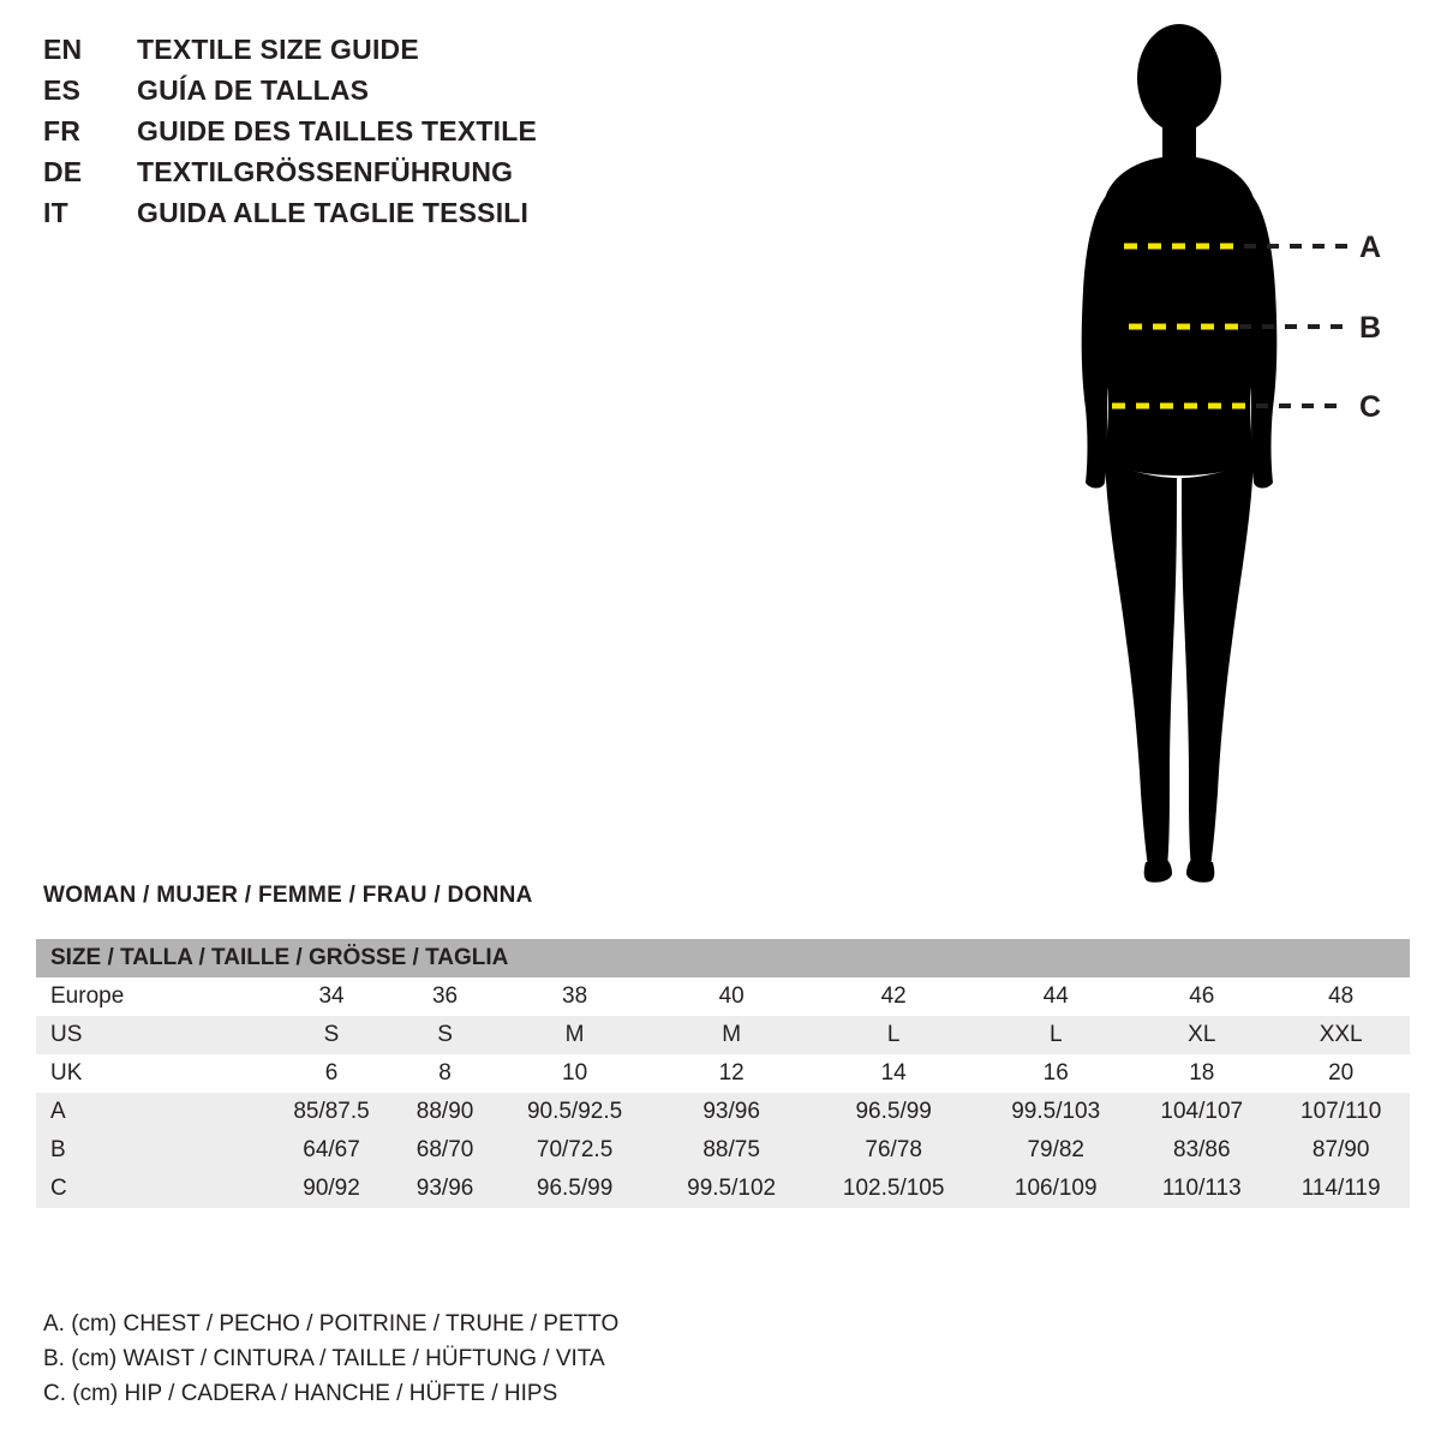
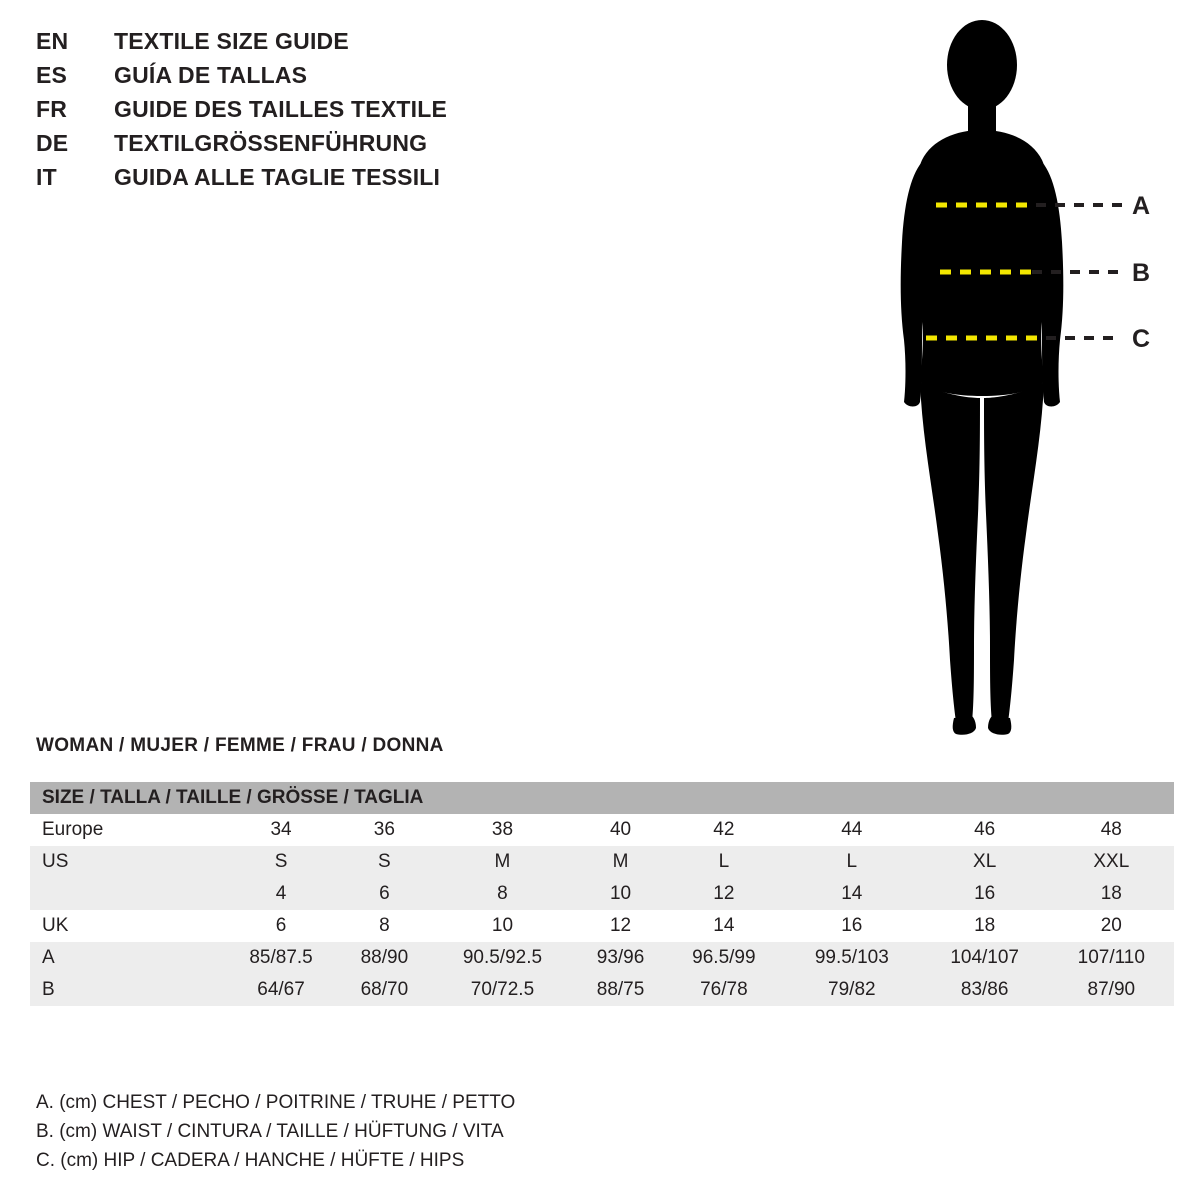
  EN
  TEXTILE SIZE GUIDE
  ES
  GUÍA DE TALLAS
  FR
  GUIDE DES TAILLES TEXTILE
  DE
  TEXTILGRÖSSENFÜHRUNG
  IT
  GUIDA ALLE TAGLIE TESSILI
  A
  B
  C
  WOMAN / MUJER / FEMME / FRAU / DONNA
  SIZE / TALLA / TAILLE / GRÖSSE / TAGLIA
  Europe	34	36	38	40	42	44	46	48
  US	S	S	M	M	L	L	XL	XXL
+ 	4	6	8	10	12	14	16	18
  UK	6	8	10	12	14	16	18	20
  A	85/87.5	88/90	90.5/92.5	93/96	96.5/99	99.5/103	104/107	107/110
  B	64/67	68/70	70/72.5	88/75	76/78	79/82	83/86	87/90
- C	90/92	93/96	96.5/99	99.5/102	102.5/105	106/109	110/113	114/119
  A. (cm) CHEST / PECHO / POITRINE / TRUHE / PETTO
  B. (cm) WAIST / CINTURA / TAILLE / HÜFTUNG / VITA
  C. (cm) HIP / CADERA / HANCHE / HÜFTE / HIPS
